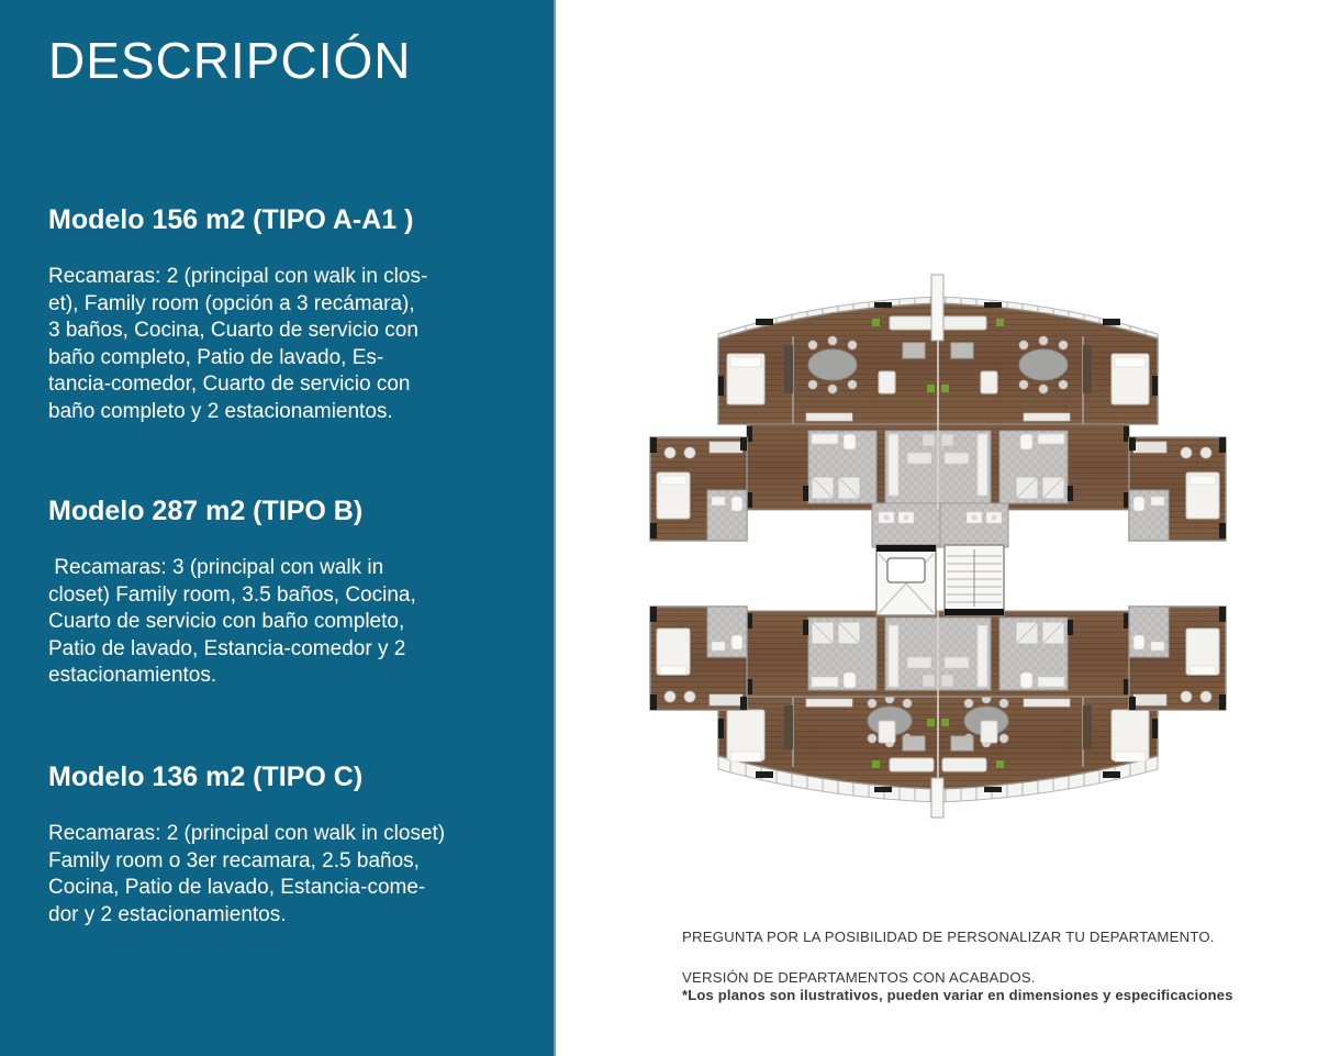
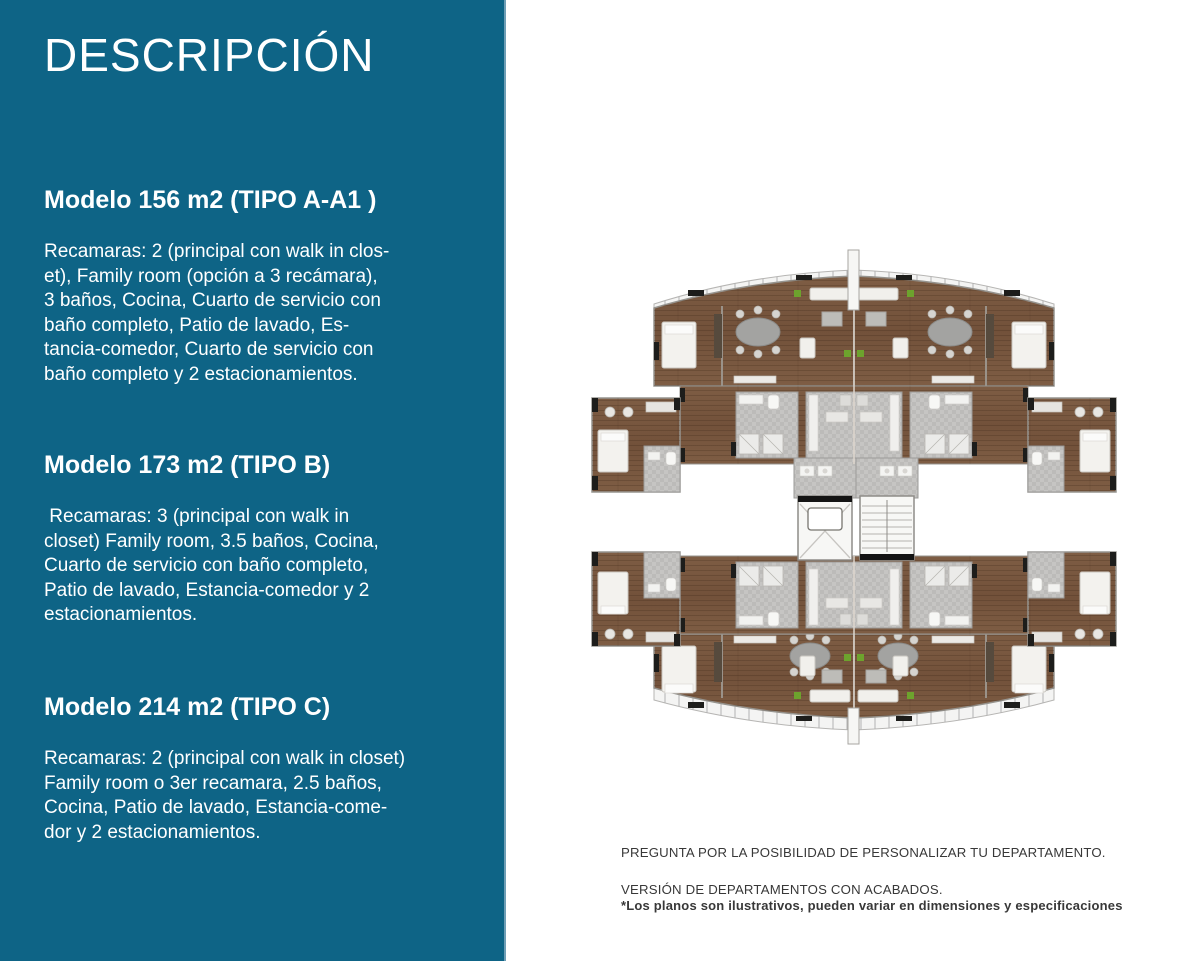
  DESCRIPCIÓN
  Modelo 156 m2 (TIPO A-A1 )
  Recamaras: 2 (principal con walk in clos-
  et), Family room (opción a 3 recámara),
  3 baños, Cocina, Cuarto de servicio con
  baño completo, Patio de lavado, Es-
  tancia-comedor, Cuarto de servicio con
  baño completo y 2 estacionamientos.
- Modelo 287 m2 (TIPO B)
+ Modelo 173 m2 (TIPO B)
  Recamaras: 3 (principal con walk in
  closet) Family room, 3.5 baños, Cocina,
  Cuarto de servicio con baño completo,
  Patio de lavado, Estancia-comedor y 2
  estacionamientos.
- Modelo 136 m2 (TIPO C)
+ Modelo 214 m2 (TIPO C)
  Recamaras: 2 (principal con walk in closet)
  Family room o 3er recamara, 2.5 baños,
  Cocina, Patio de lavado, Estancia-come-
  dor y 2 estacionamientos.
  PREGUNTA POR LA POSIBILIDAD DE PERSONALIZAR TU DEPARTAMENTO.
  VERSIÓN DE DEPARTAMENTOS CON ACABADOS.
  *Los planos son ilustrativos, pueden variar en dimensiones y especificaciones
